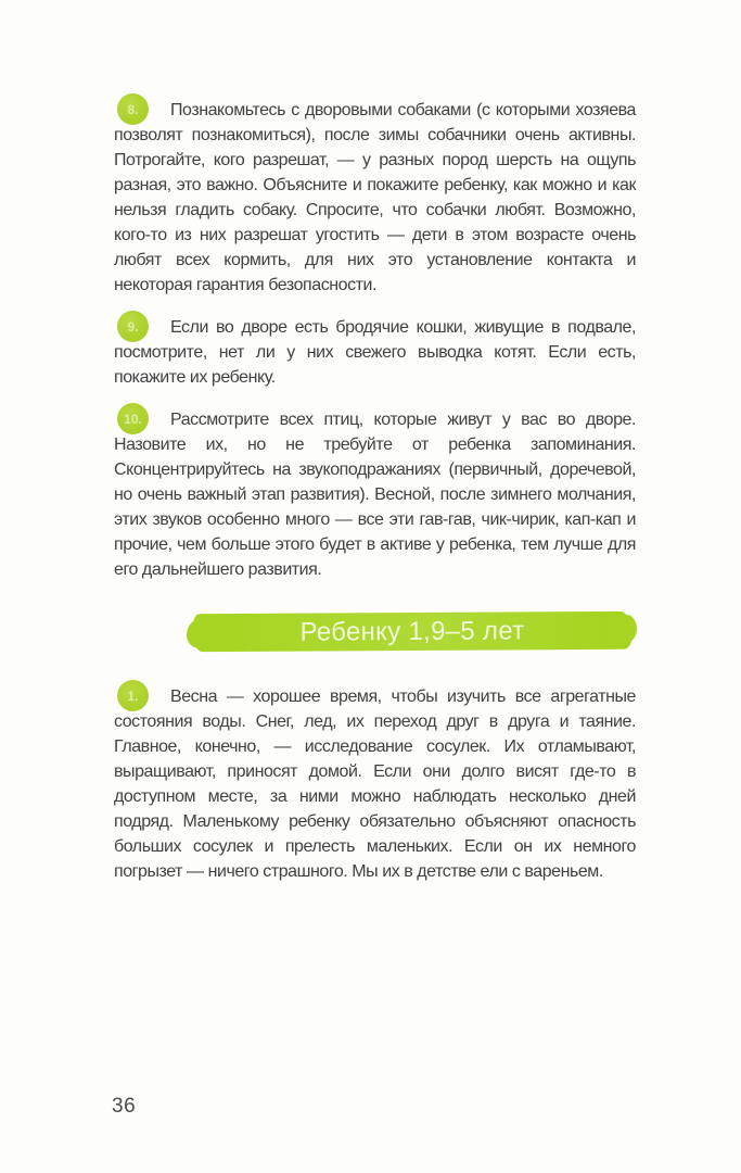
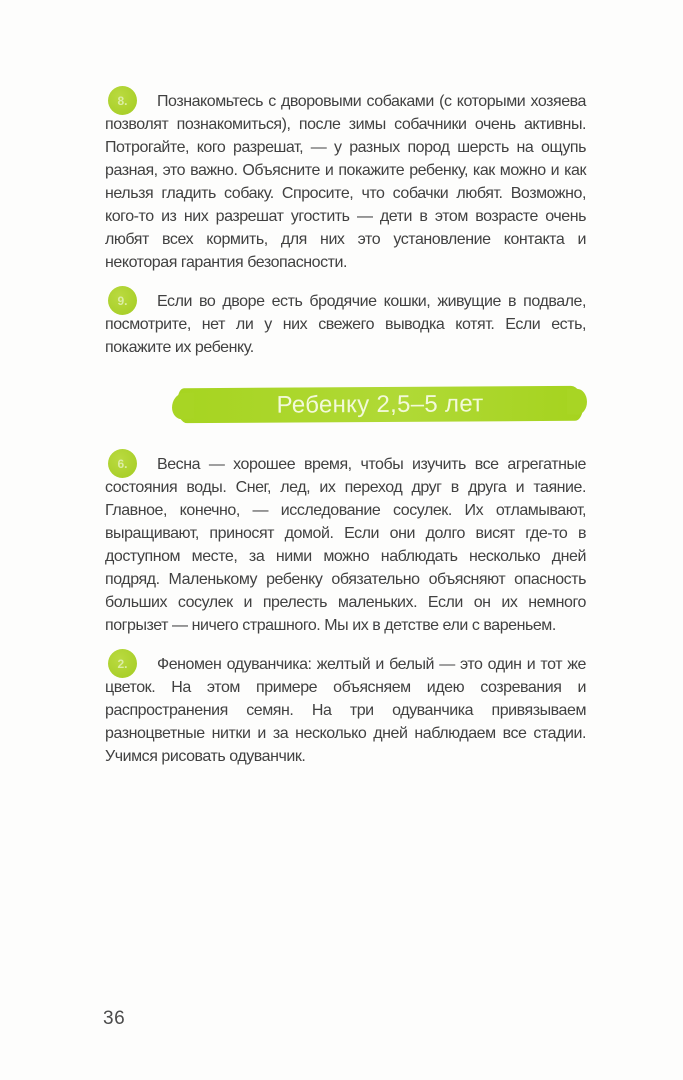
  8.
  Познакомьтесь с дворовыми собаками (с которыми хозяева позволят познакомиться), после зимы собачники очень активны. Потрогайте, кого разрешат, — у разных пород шерсть на ощупь разная, это важно. Объясните и покажите ребенку, как можно и как нельзя гладить собаку. Спросите, что собачки любят. Возможно, кого-то из них разрешат угостить — дети в этом возрасте очень любят всех кормить, для них это установление контакта и некоторая гарантия безопасности.
  9.
  Если во дворе есть бродячие кошки, живущие в подвале, посмотрите, нет ли у них свежего выводка котят. Если есть, покажите их ребенку.
- 10.
- Рассмотрите всех птиц, которые живут у вас во дворе. Назовите их, но не требуйте от ребенка запоминания. Сконцентрируйтесь на звукоподражаниях (первичный, доречевой, но очень важный этап развития). Весной, после зимнего молчания, этих звуков особенно много — все эти гав-гав, чик-чирик, кап-кап и прочие, чем больше этого будет в активе у ребенка, тем лучше для его дальнейшего развития.
- Ребенку 1,9–5 лет
+ Ребенку 2,5–5 лет
- 1.
+ 6.
  Весна — хорошее время, чтобы изучить все агрегатные состояния воды. Снег, лед, их переход друг в друга и таяние. Главное, конечно, — исследование сосулек. Их отламывают, выращивают, приносят домой. Если они долго висят где-то в доступном месте, за ними можно наблюдать несколько дней подряд. Маленькому ребенку обязательно объясняют опасность больших сосулек и прелесть маленьких. Если он их немного погрызет — ничего страшного. Мы их в детстве ели с вареньем.
+ 2.
+ Феномен одуванчика: желтый и белый — это один и тот же цветок. На этом примере объясняем идею созревания и распространения семян. На три одуванчика привязываем разноцветные нитки и за несколько дней наблюдаем все стадии. Учимся рисовать одуванчик.
  36
